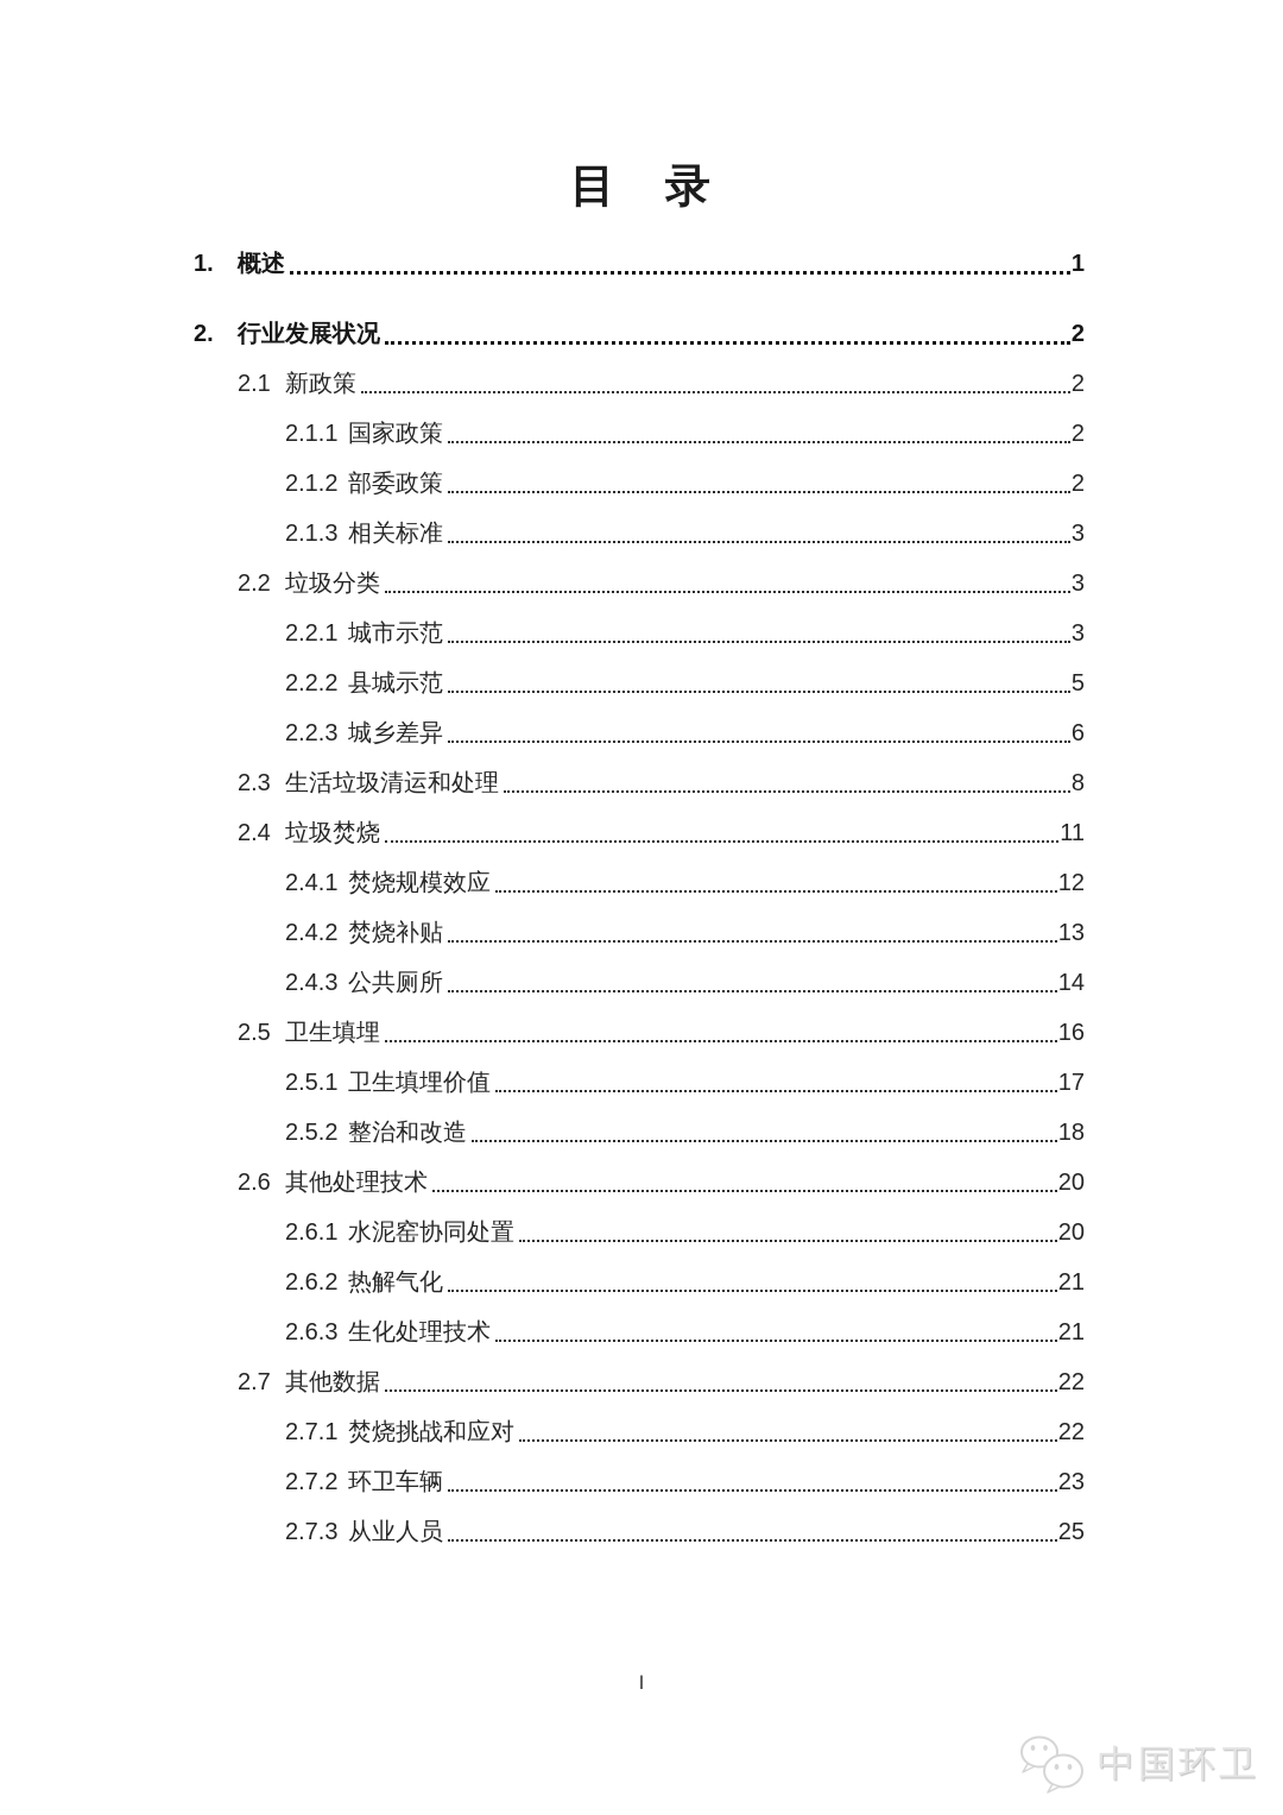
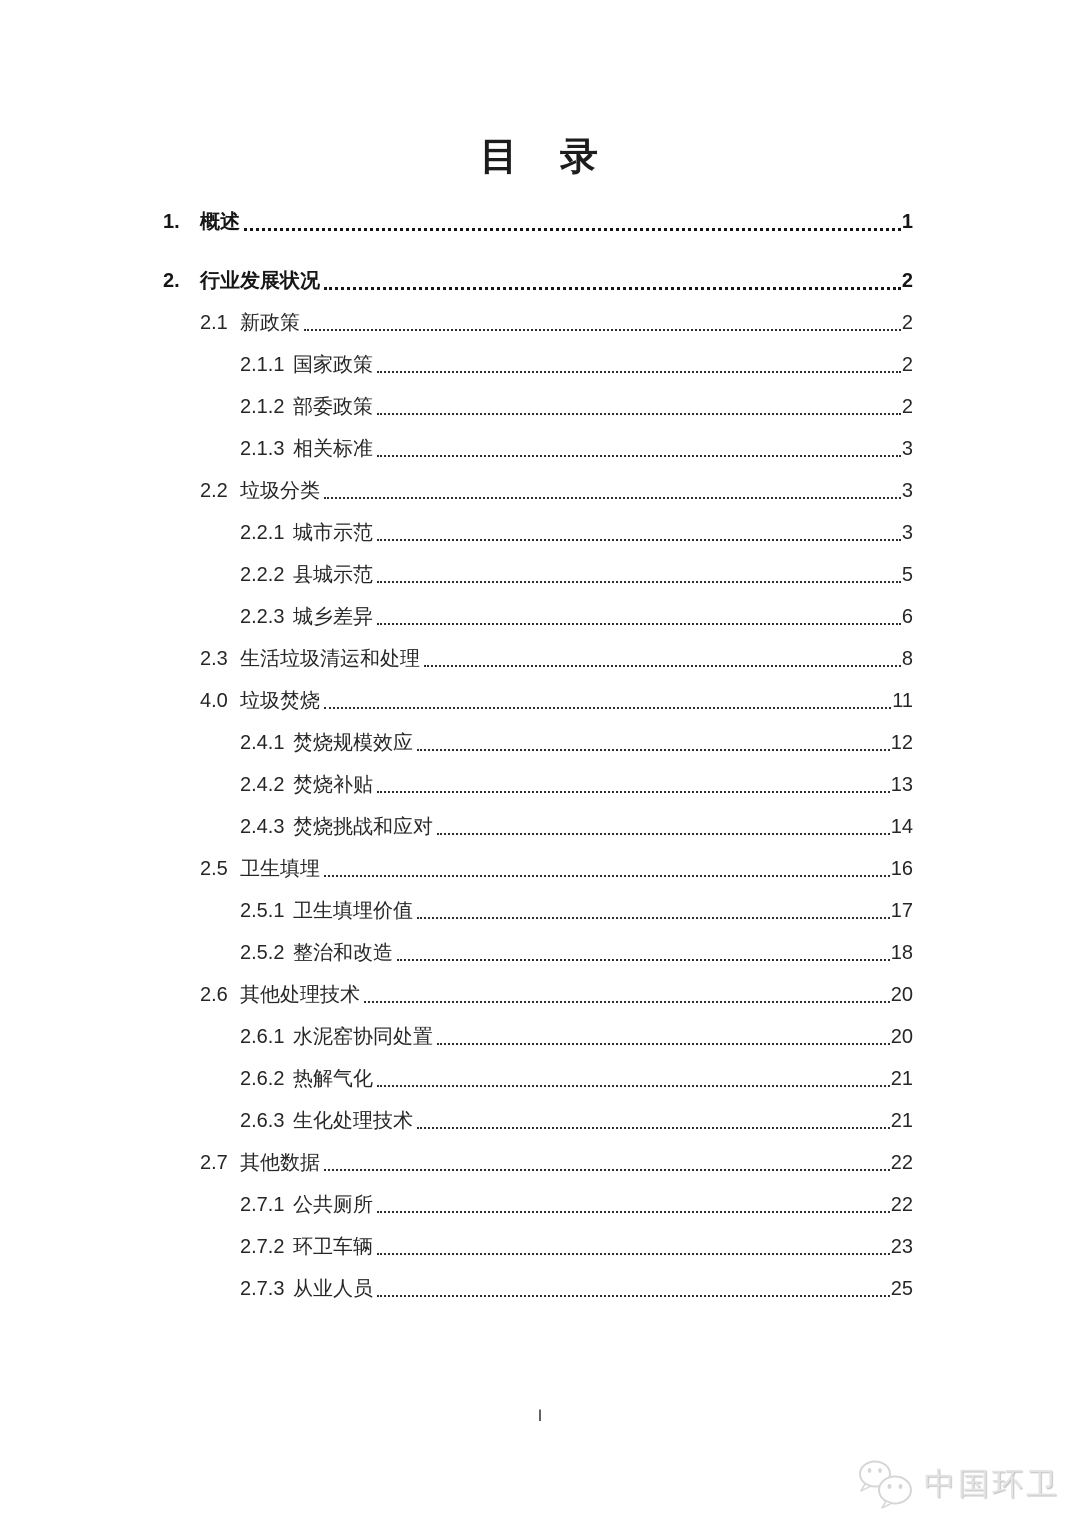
  目 录
  1.
  概述
  1
  2.
  行业发展状况
  2
  2.1
  新政策
  2
  2.1.1
  国家政策
  2
  2.1.2
  部委政策
  2
  2.1.3
  相关标准
  3
  2.2
  垃圾分类
  3
  2.2.1
  城市示范
  3
  2.2.2
  县城示范
  5
  2.2.3
  城乡差异
  6
  2.3
  生活垃圾清运和处理
  8
- 2.4
+ 4.0
  垃圾焚烧
  11
  2.4.1
  焚烧规模效应
  12
  2.4.2
  焚烧补贴
  13
  2.4.3
- 公共厕所
+ 焚烧挑战和应对
  14
  2.5
  卫生填埋
  16
  2.5.1
  卫生填埋价值
  17
  2.5.2
  整治和改造
  18
  2.6
  其他处理技术
  20
  2.6.1
  水泥窑协同处置
  20
  2.6.2
  热解气化
  21
  2.6.3
  生化处理技术
  21
  2.7
  其他数据
  22
  2.7.1
- 焚烧挑战和应对
+ 公共厕所
  22
  2.7.2
  环卫车辆
  23
  2.7.3
  从业人员
  25
  I
  中国环卫
